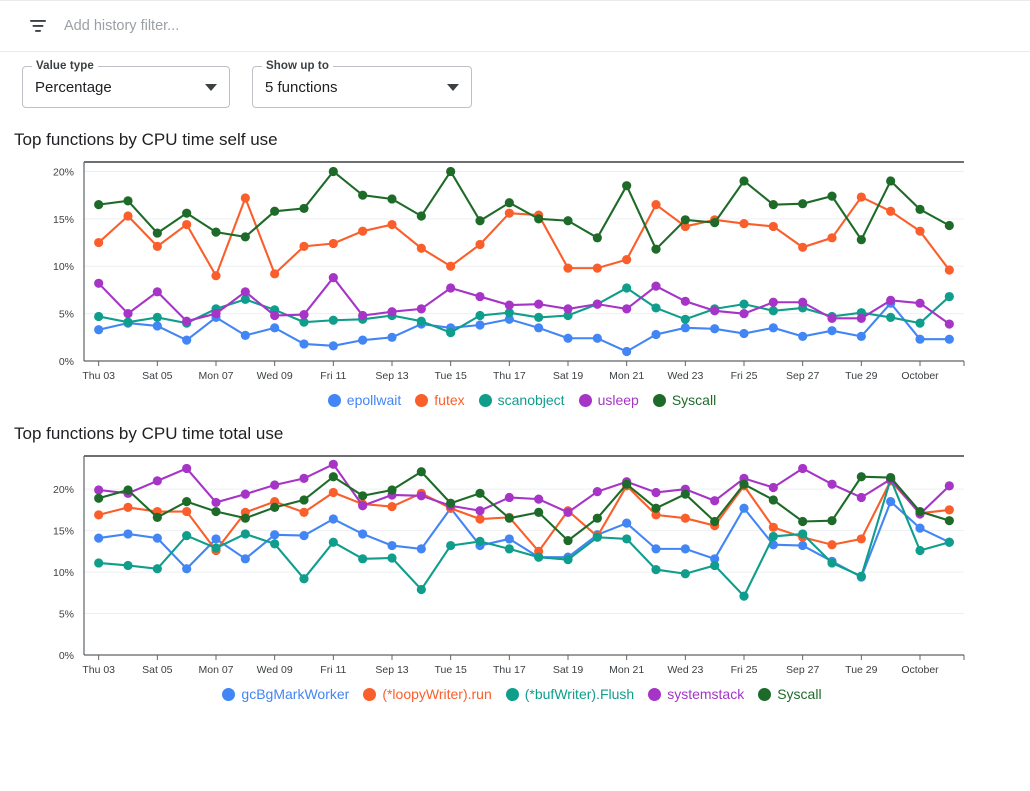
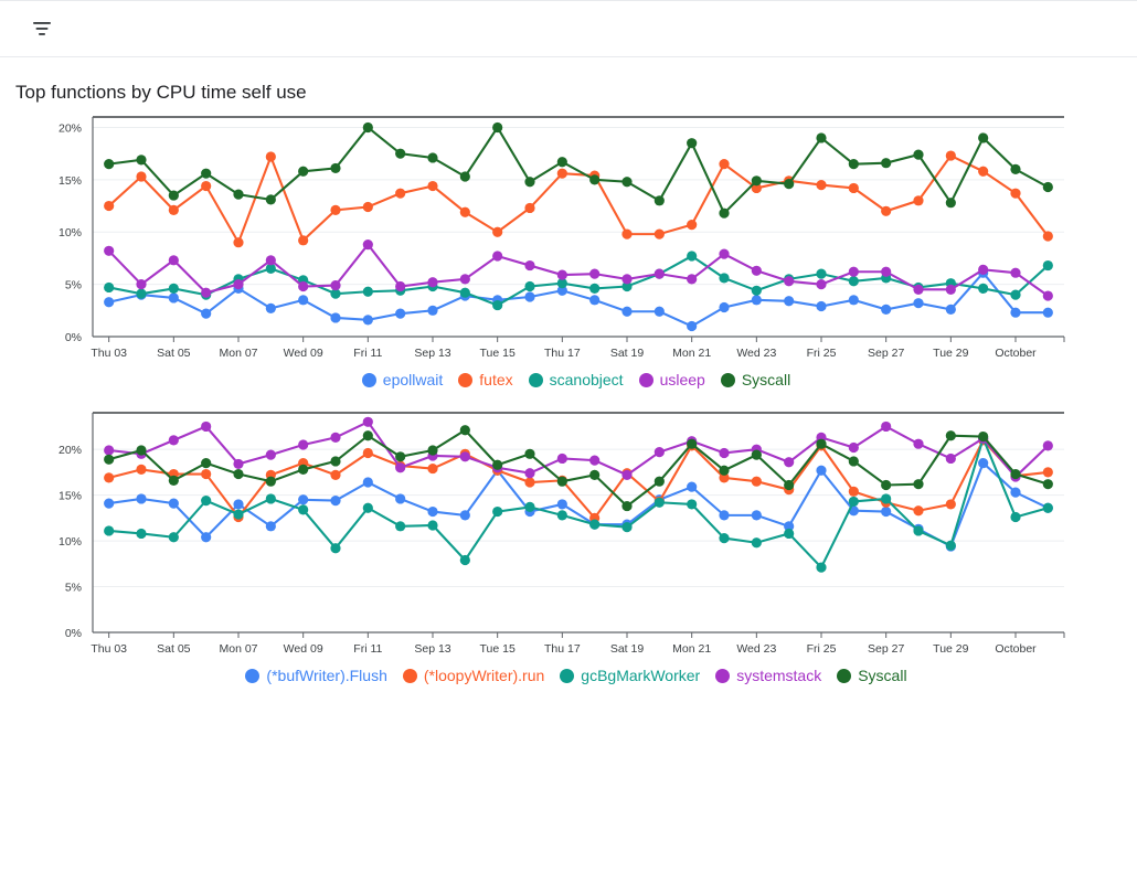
- Add history filter...
- Value type
- Percentage
- Show up to
- 5 functions
  Top functions by CPU time self use
  0%
  5%
  10%
  15%
  20%
  Thu 03
  Sat 05
  Mon 07
  Wed 09
  Fri 11
  Sep 13
  Tue 15
  Thu 17
  Sat 19
  Mon 21
  Wed 23
  Fri 25
  Sep 27
  Tue 29
  October
  epollwait
  futex
  scanobject
  usleep
  Syscall
- Top functions by CPU time total use
  0%
  5%
  10%
  15%
  20%
  Thu 03
  Sat 05
  Mon 07
  Wed 09
  Fri 11
  Sep 13
  Tue 15
  Thu 17
  Sat 19
  Mon 21
  Wed 23
  Fri 25
  Sep 27
  Tue 29
  October
- gcBgMarkWorker
+ (*bufWriter).Flush
  (*loopyWriter).run
- (*bufWriter).Flush
+ gcBgMarkWorker
  systemstack
  Syscall
